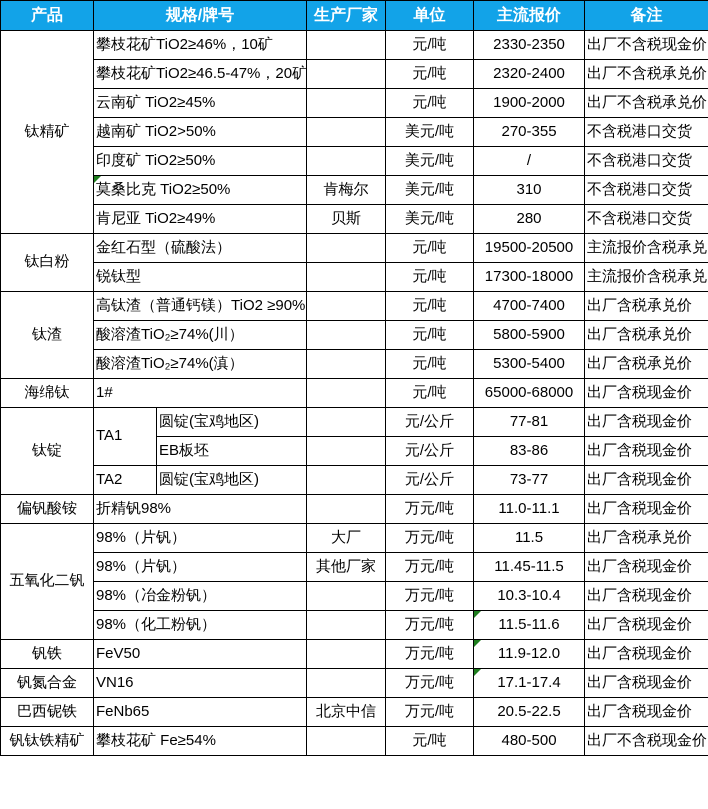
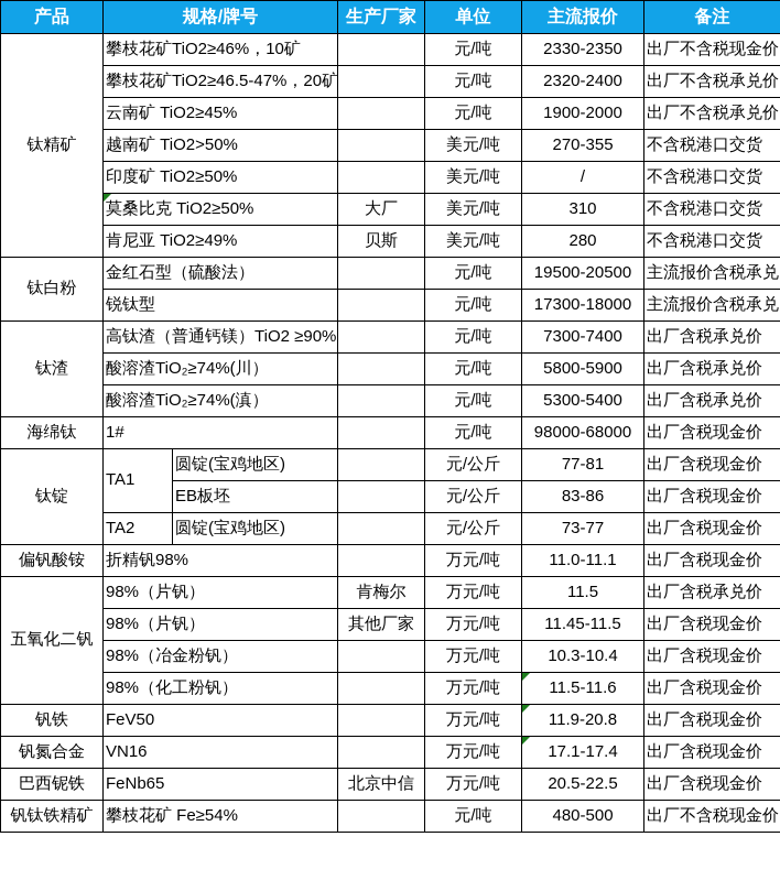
  产品	规格/牌号	生产厂家	单位	主流报价	备注
  钛精矿	攀枝花矿TiO2≥46%，10矿		元/吨	2330-2350	出厂不含税现金价
  攀枝花矿TiO2≥46.5-47%，20矿		元/吨	2320-2400	出厂不含税承兑价
  云南矿 TiO2≥45%		元/吨	1900-2000	出厂不含税承兑价
  越南矿 TiO2>50%		美元/吨	270-355	不含税港口交货
  印度矿 TiO2≥50%		美元/吨	/	不含税港口交货
- 莫桑比克 TiO2≥50%	肯梅尔	美元/吨	310	不含税港口交货
+ 莫桑比克 TiO2≥50%	大厂	美元/吨	310	不含税港口交货
  肯尼亚 TiO2≥49%	贝斯	美元/吨	280	不含税港口交货
  钛白粉	金红石型（硫酸法）		元/吨	19500-20500	主流报价含税承兑
  锐钛型		元/吨	17300-18000	主流报价含税承兑
- 钛渣	高钛渣（普通钙镁）TiO2 ≥90%		元/吨	4700-7400	出厂含税承兑价
+ 钛渣	高钛渣（普通钙镁）TiO2 ≥90%		元/吨	7300-7400	出厂含税承兑价
  酸溶渣TiO₂≥74%(川）		元/吨	5800-5900	出厂含税承兑价
  酸溶渣TiO₂≥74%(滇）		元/吨	5300-5400	出厂含税承兑价
- 海绵钛	1#		元/吨	65000-68000	出厂含税现金价
+ 海绵钛	1#		元/吨	98000-68000	出厂含税现金价
  钛锭	TA1	圆锭(宝鸡地区)		元/公斤	77-81	出厂含税现金价
  EB板坯		元/公斤	83-86	出厂含税现金价
  TA2	圆锭(宝鸡地区)		元/公斤	73-77	出厂含税现金价
  偏钒酸铵	折精钒98%		万元/吨	11.0-11.1	出厂含税现金价
- 五氧化二钒	98%（片钒）	大厂	万元/吨	11.5	出厂含税承兑价
+ 五氧化二钒	98%（片钒）	肯梅尔	万元/吨	11.5	出厂含税承兑价
  98%（片钒）	其他厂家	万元/吨	11.45-11.5	出厂含税现金价
  98%（冶金粉钒）		万元/吨	10.3-10.4	出厂含税现金价
  98%（化工粉钒）		万元/吨	11.5-11.6	出厂含税现金价
- 钒铁	FeV50		万元/吨	11.9-12.0	出厂含税现金价
+ 钒铁	FeV50		万元/吨	11.9-20.8	出厂含税现金价
  钒氮合金	VN16		万元/吨	17.1-17.4	出厂含税现金价
  巴西铌铁	FeNb65	北京中信	万元/吨	20.5-22.5	出厂含税现金价
  钒钛铁精矿	攀枝花矿 Fe≥54%		元/吨	480-500	出厂不含税现金价
